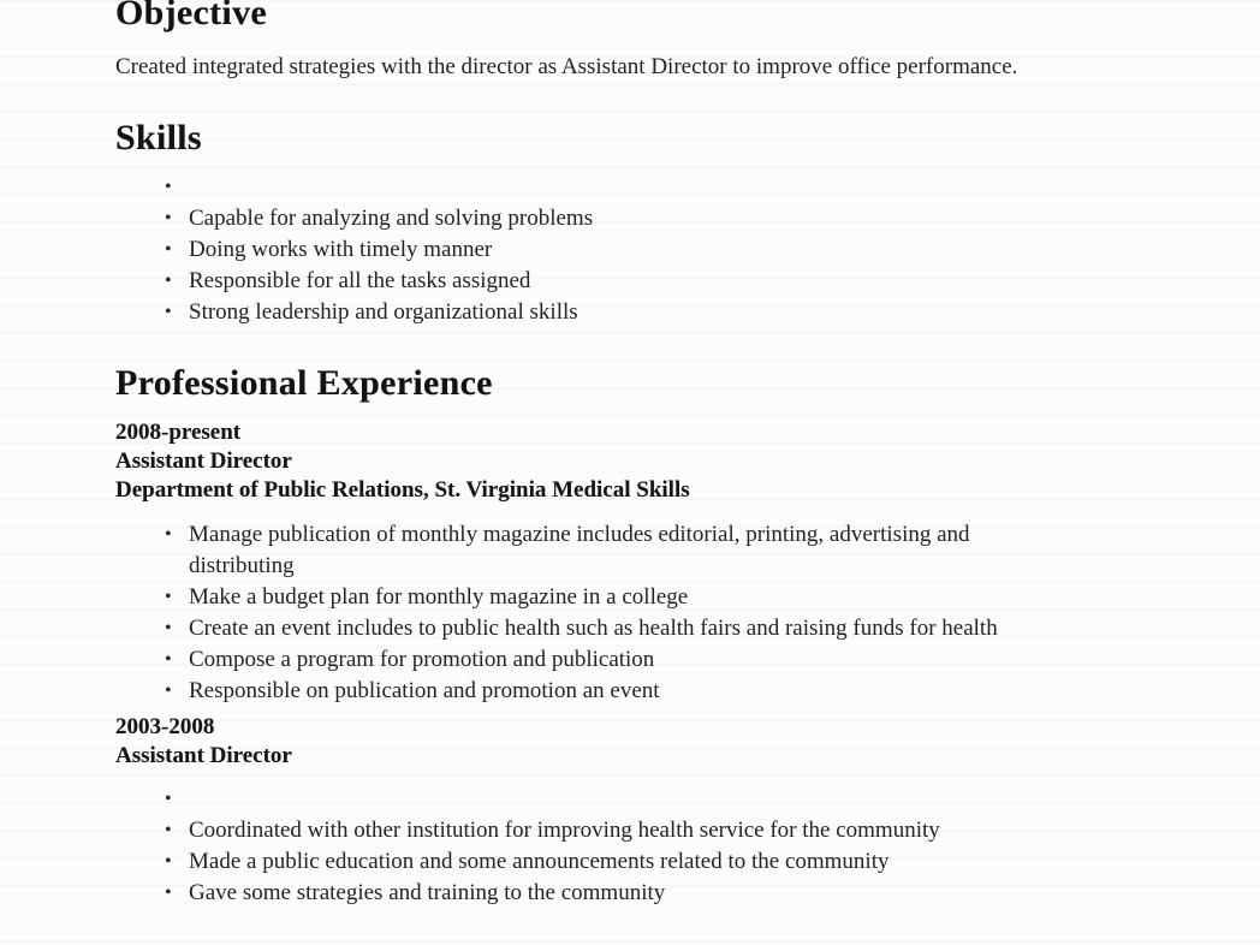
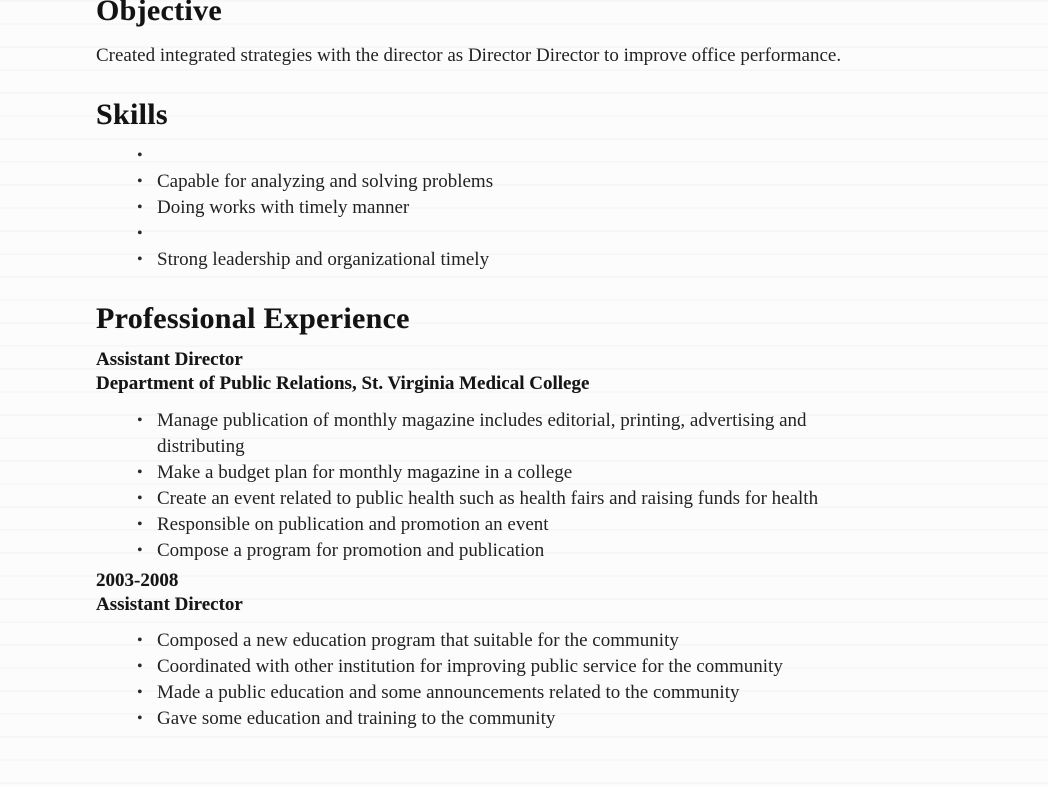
  Objective
- Created integrated strategies with the director as Assistant Director to improve office performance.
+ Created integrated strategies with the director as Director Director to improve office performance.
  Skills
  •
  •
  Capable for analyzing and solving problems
  •
  Doing works with timely manner
  •
- Responsible for all the tasks assigned
  •
- Strong leadership and organizational skills
+ Strong leadership and organizational timely
  Professional Experience
- 2008-present
  Assistant Director
- Department of Public Relations, St. Virginia Medical Skills
+ Department of Public Relations, St. Virginia Medical College
  •
  Manage publication of monthly magazine includes editorial, printing, advertising and
  distributing
  •
  Make a budget plan for monthly magazine in a college
  •
- Create an event includes to public health such as health fairs and raising funds for health
+ Create an event related to public health such as health fairs and raising funds for health
  •
- Compose a program for promotion and publication
+ Responsible on publication and promotion an event
  •
- Responsible on publication and promotion an event
+ Compose a program for promotion and publication
  2003-2008
  Assistant Director
  •
+ Composed a new education program that suitable for the community
  •
- Coordinated with other institution for improving health service for the community
+ Coordinated with other institution for improving public service for the community
  •
  Made a public education and some announcements related to the community
  •
- Gave some strategies and training to the community
+ Gave some education and training to the community
